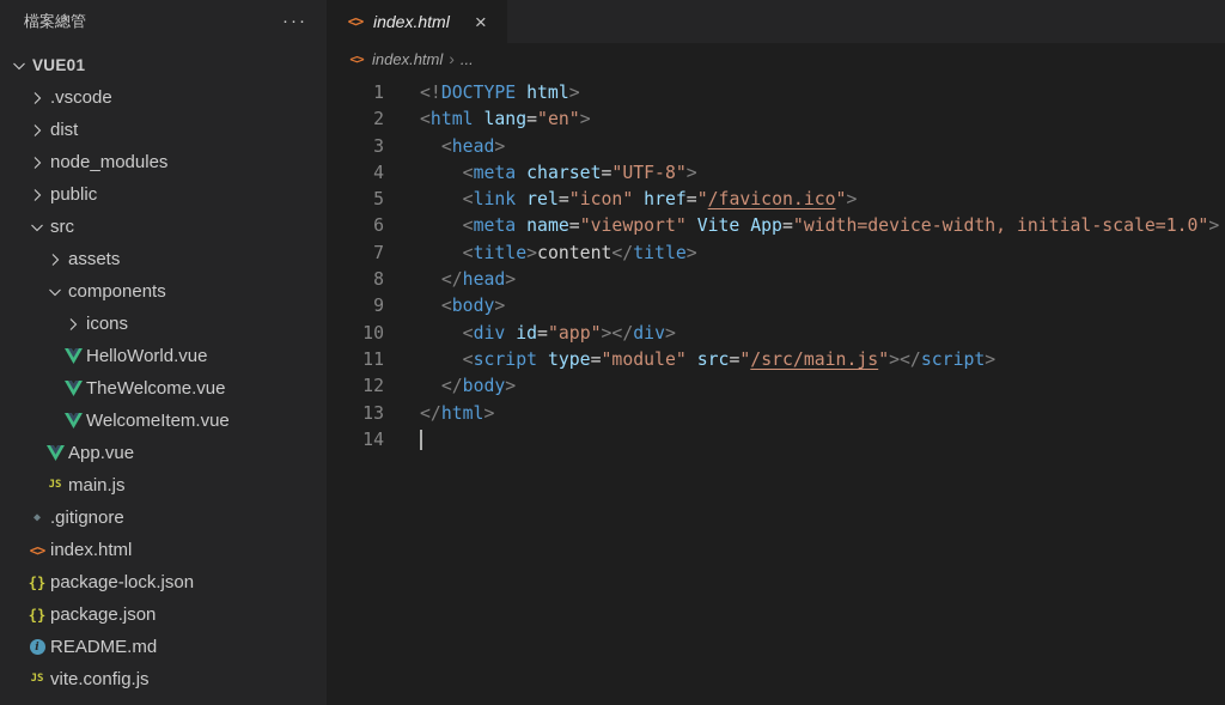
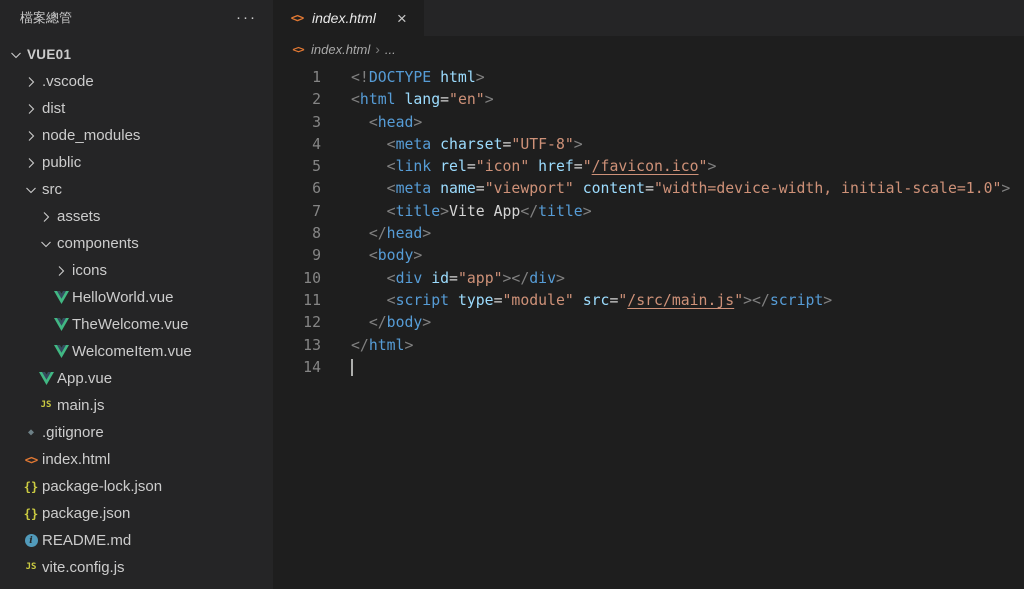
  檔案總管
  ···
  VUE01
  .vscode
  dist
  node_modules
  public
  src
  assets
  components
  icons
  HelloWorld.vue
  TheWelcome.vue
  WelcomeItem.vue
  App.vue
  JS
  main.js
  ◆
  .gitignore
  <>
  index.html
  {}
  package-lock.json
  {}
  package.json
  i
  README.md
  JS
  vite.config.js
  <>
  index.html
  ×
  <>
  index.html
  ›
  ...
  1
  <!DOCTYPE html>
  2
  <html lang="en">
  3
  <head>
  4
  <meta charset="UTF-8">
  5
  <link rel="icon" href="/favicon.ico">
  6
- <meta name="viewport" Vite App="width=device-width, initial-scale=1.0">
+ <meta name="viewport" content="width=device-width, initial-scale=1.0">
  7
- <title>content</title>
+ <title>Vite App</title>
  8
  </head>
  9
  <body>
  10
  <div id="app"></div>
  11
  <script type="module" src="/src/main.js"></script>
  12
  </body>
  13
  </html>
  14
